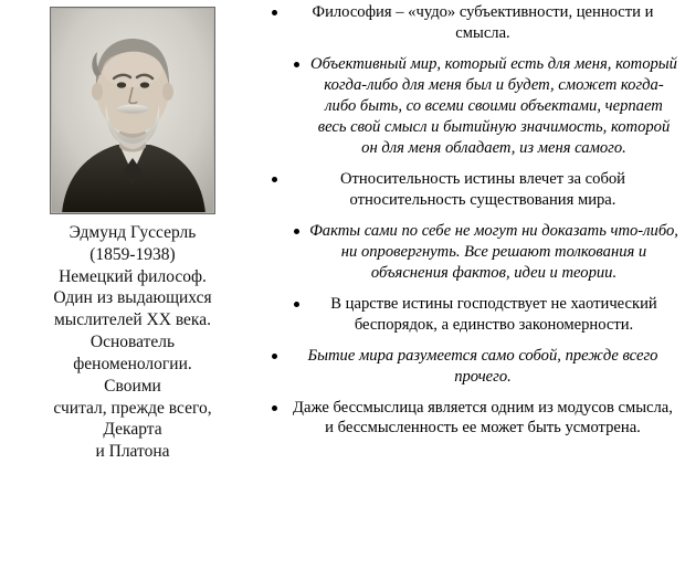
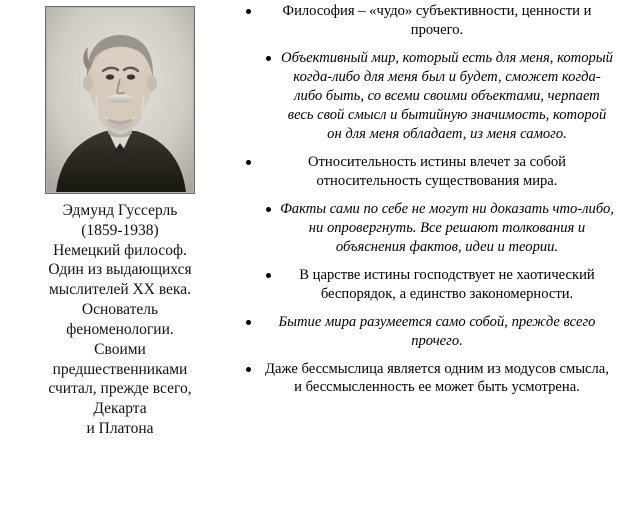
  Эдмунд Гуссерль
  (1859-1938)
  Немецкий философ.
  Один из выдающихся
  мыслителей XX века.
  Основатель
  феноменологии.
  Своими
+ предшественниками
  считал, прежде всего,
  Декарта
  и Платона
- Философия – «чудо» субъективности, ценности и смысла.
+ Философия – «чудо» субъективности, ценности и прочего.
  Объективный мир, который есть для меня, который когда-либо для меня был и будет, сможет когда-либо быть, со всеми своими объектами, черпает весь свой смысл и бытийную значимость, которой он для меня обладает, из меня самого.
  Относительность истины влечет за собой относительность существования мира.
  Факты сами по себе не могут ни доказать что-либо, ни опровергнуть. Все решают толкования и объяснения фактов, идеи и теории.
  В царстве истины господствует не хаотический беспорядок, а единство закономерности.
  Бытие мира разумеется само собой, прежде всего прочего.
  Даже бессмыслица является одним из модусов смысла, и бессмысленность ее может быть усмотрена.
